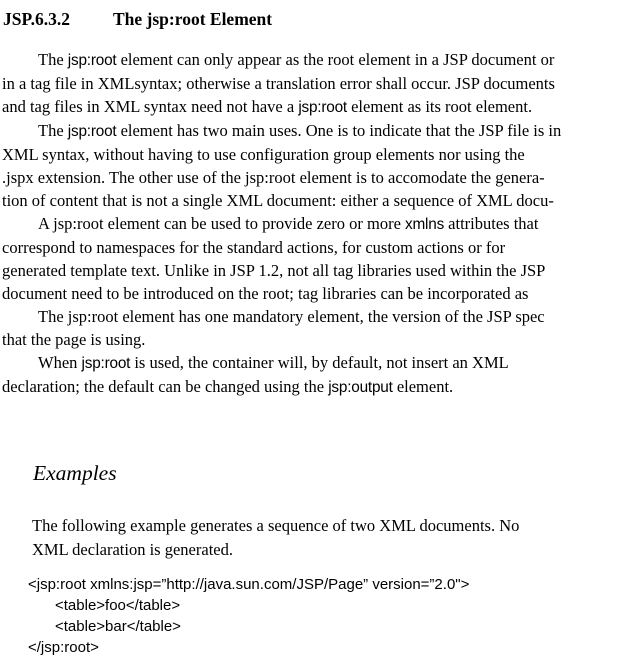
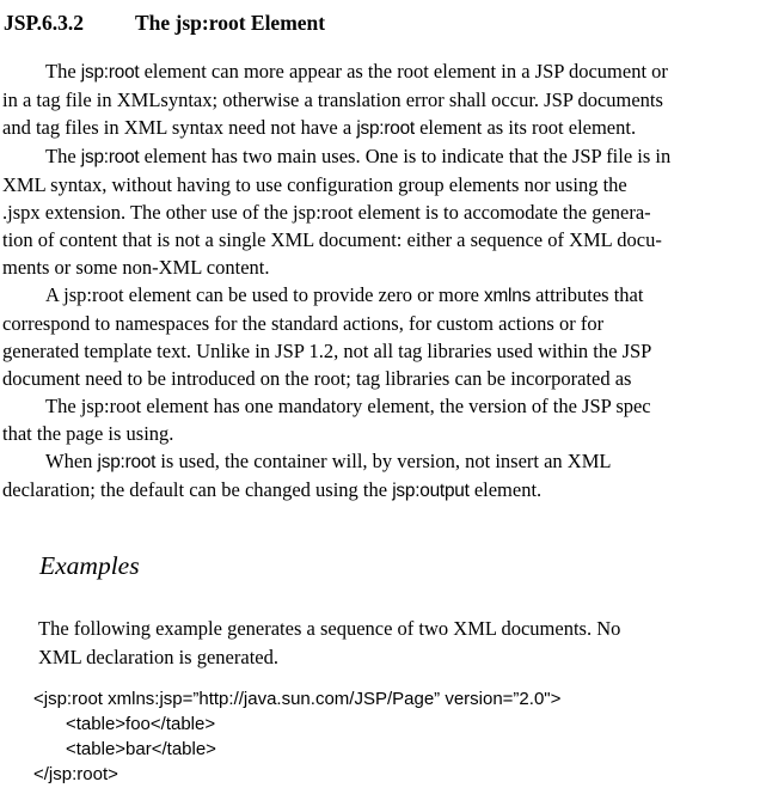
  JSP.6.3.2 The jsp:root Element
- The jsp:root element can only appear as the root element in a JSP document or
+ The jsp:root element can more appear as the root element in a JSP document or
  in a tag file in XMLsyntax; otherwise a translation error shall occur. JSP documents
  and tag files in XML syntax need not have a jsp:root element as its root element.
  The jsp:root element has two main uses. One is to indicate that the JSP file is in
  XML syntax, without having to use configuration group elements nor using the
  .jspx extension. The other use of the jsp:root element is to accomodate the genera-
  tion of content that is not a single XML document: either a sequence of XML docu-
+ ments or some non-XML content.
  A jsp:root element can be used to provide zero or more xmlns attributes that
  correspond to namespaces for the standard actions, for custom actions or for
  generated template text. Unlike in JSP 1.2, not all tag libraries used within the JSP
  document need to be introduced on the root; tag libraries can be incorporated as
  The jsp:root element has one mandatory element, the version of the JSP spec
  that the page is using.
- When jsp:root is used, the container will, by default, not insert an XML
+ When jsp:root is used, the container will, by version, not insert an XML
  declaration; the default can be changed using the jsp:output element.
  Examples
  The following example generates a sequence of two XML documents. No
  XML declaration is generated.
  <jsp:root xmlns:jsp=”http://java.sun.com/JSP/Page” version=”2.0">
  <table>foo</table>
  <table>bar</table>
  </jsp:root>
